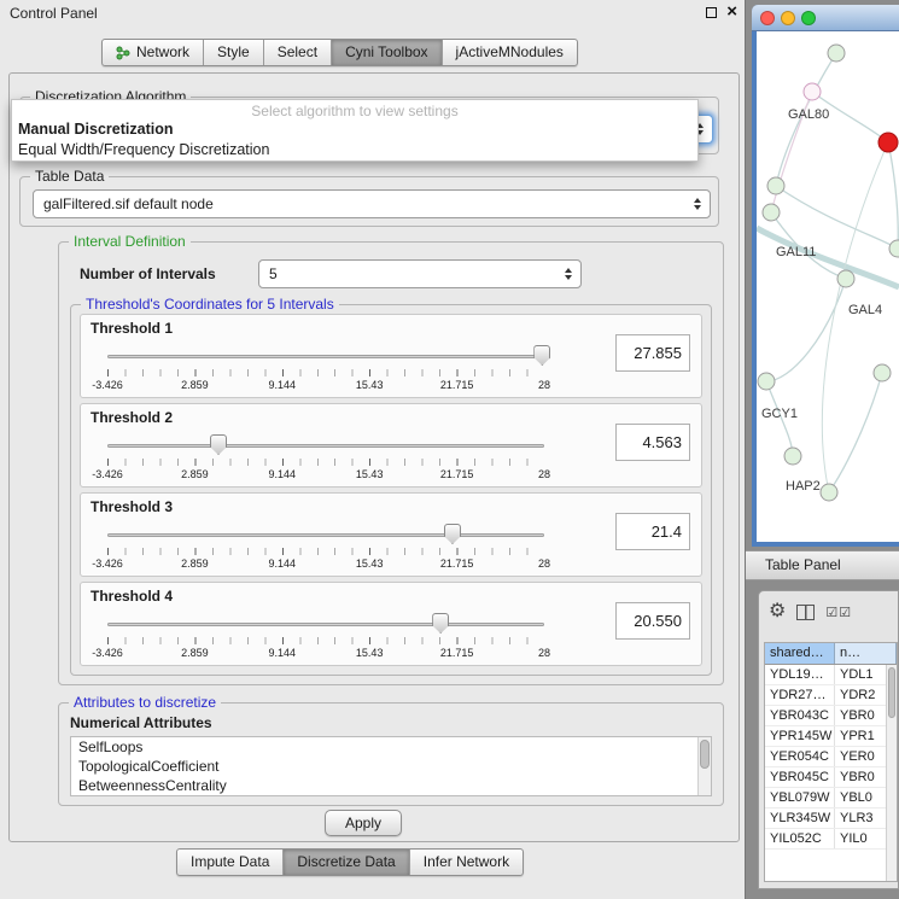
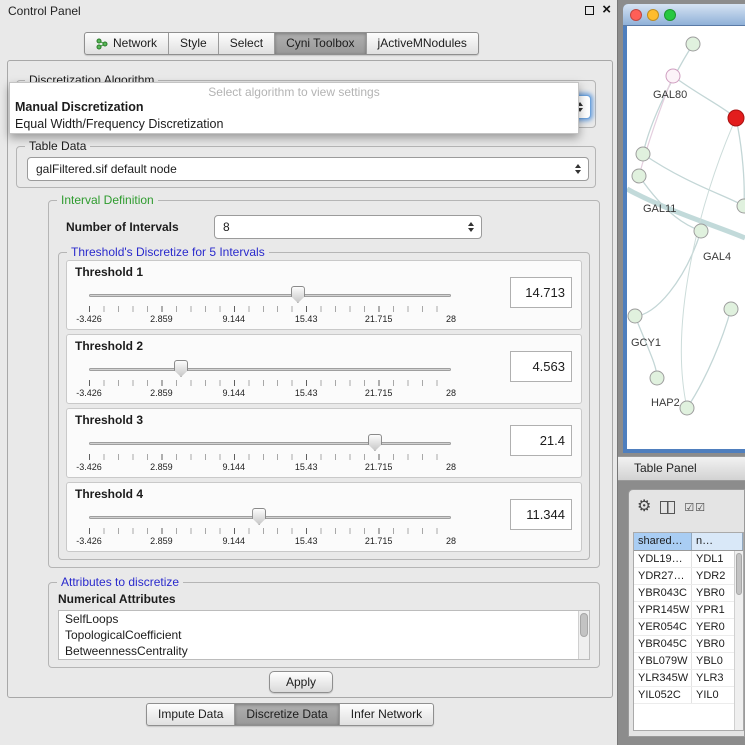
  Control Panel
  ×
  Network
  Style
  Select
  Cyni Toolbox
  jActiveMNodules
  Discretization Algorithm
  Select algorithm to view settings
  Manual Discretization
  Equal Width/Frequency Discretization
  Table Data
  galFiltered.sif default node
  Interval Definition
  Number of Intervals
- 5
+ 8
- Threshold's Coordinates for 5 Intervals
+ Threshold's Discretize for 5 Intervals
  Threshold 1
  -3.426
  2.859
  9.144
  15.43
  21.715
  28
- 27.855
+ 14.713
  Threshold 2
  -3.426
  2.859
  9.144
  15.43
  21.715
  28
  4.563
  Threshold 3
  -3.426
  2.859
  9.144
  15.43
  21.715
  28
  21.4
  Threshold 4
  -3.426
  2.859
  9.144
  15.43
  21.715
  28
- 20.550
+ 11.344
  Attributes to discretize
  Numerical Attributes
  SelfLoops
  TopologicalCoefficient
  BetweennessCentrality
  Apply
  Impute Data
  Discretize Data
  Infer Network
  GAL80
  GAL11
  GAL4
  GCY1
  HAP2
  Table Panel
  ⚙
  ☑☑
  shared…
  n…
  YDL19…
  YDL1
  YDR27…
  YDR2
  YBR043C
  YBR0
  YPR145W
  YPR1
  YER054C
  YER0
  YBR045C
  YBR0
  YBL079W
  YBL0
  YLR345W
  YLR3
  YIL052C
  YIL0
